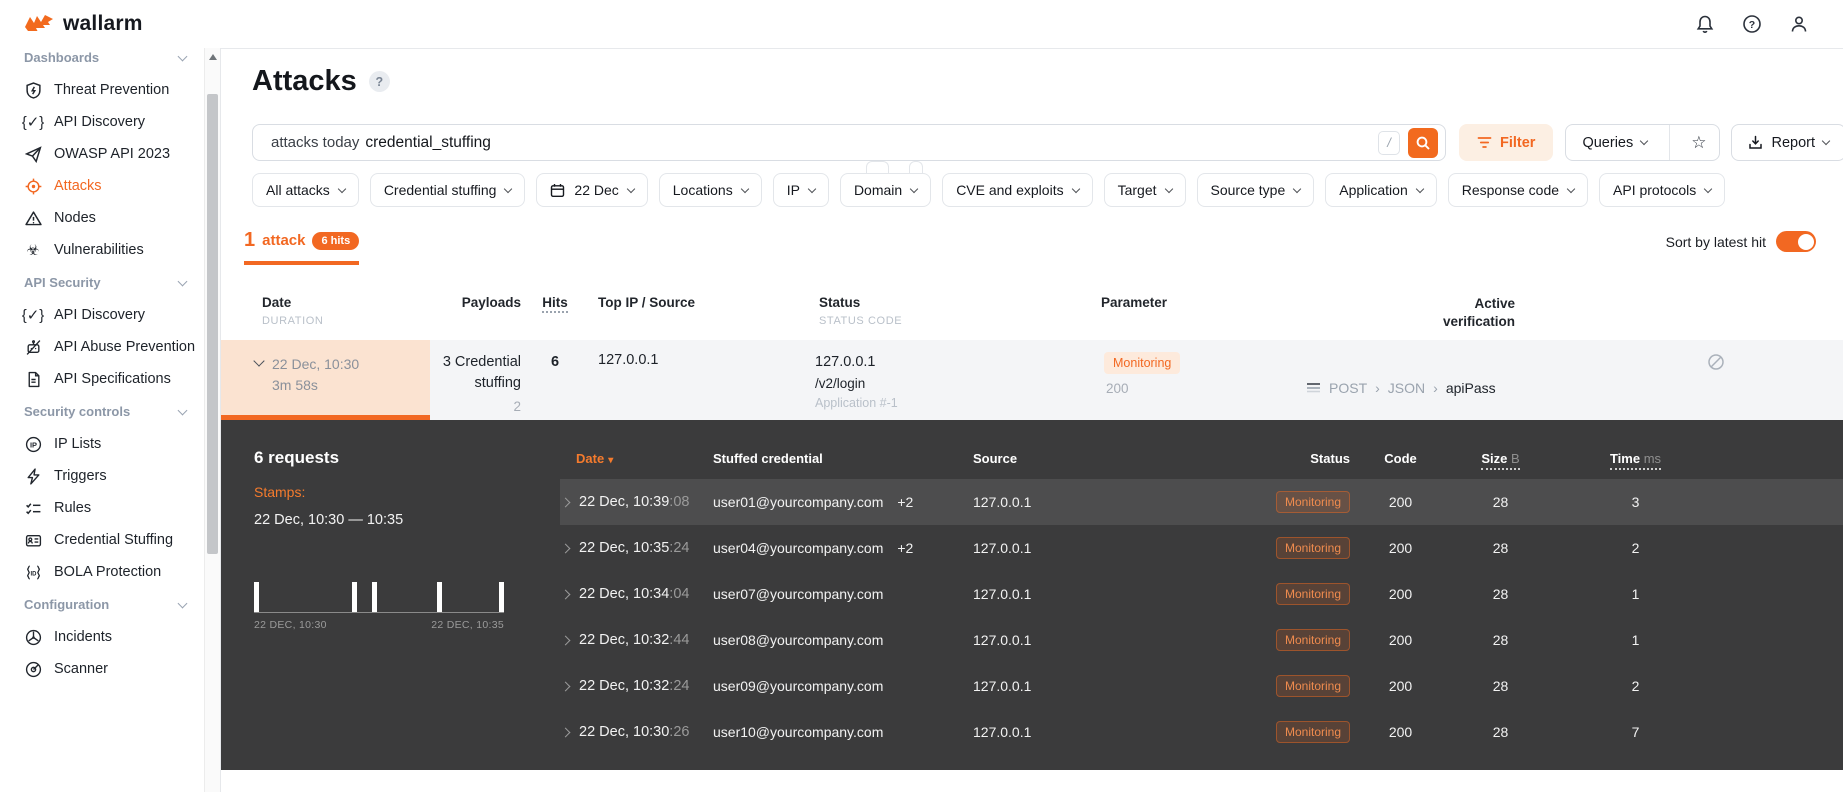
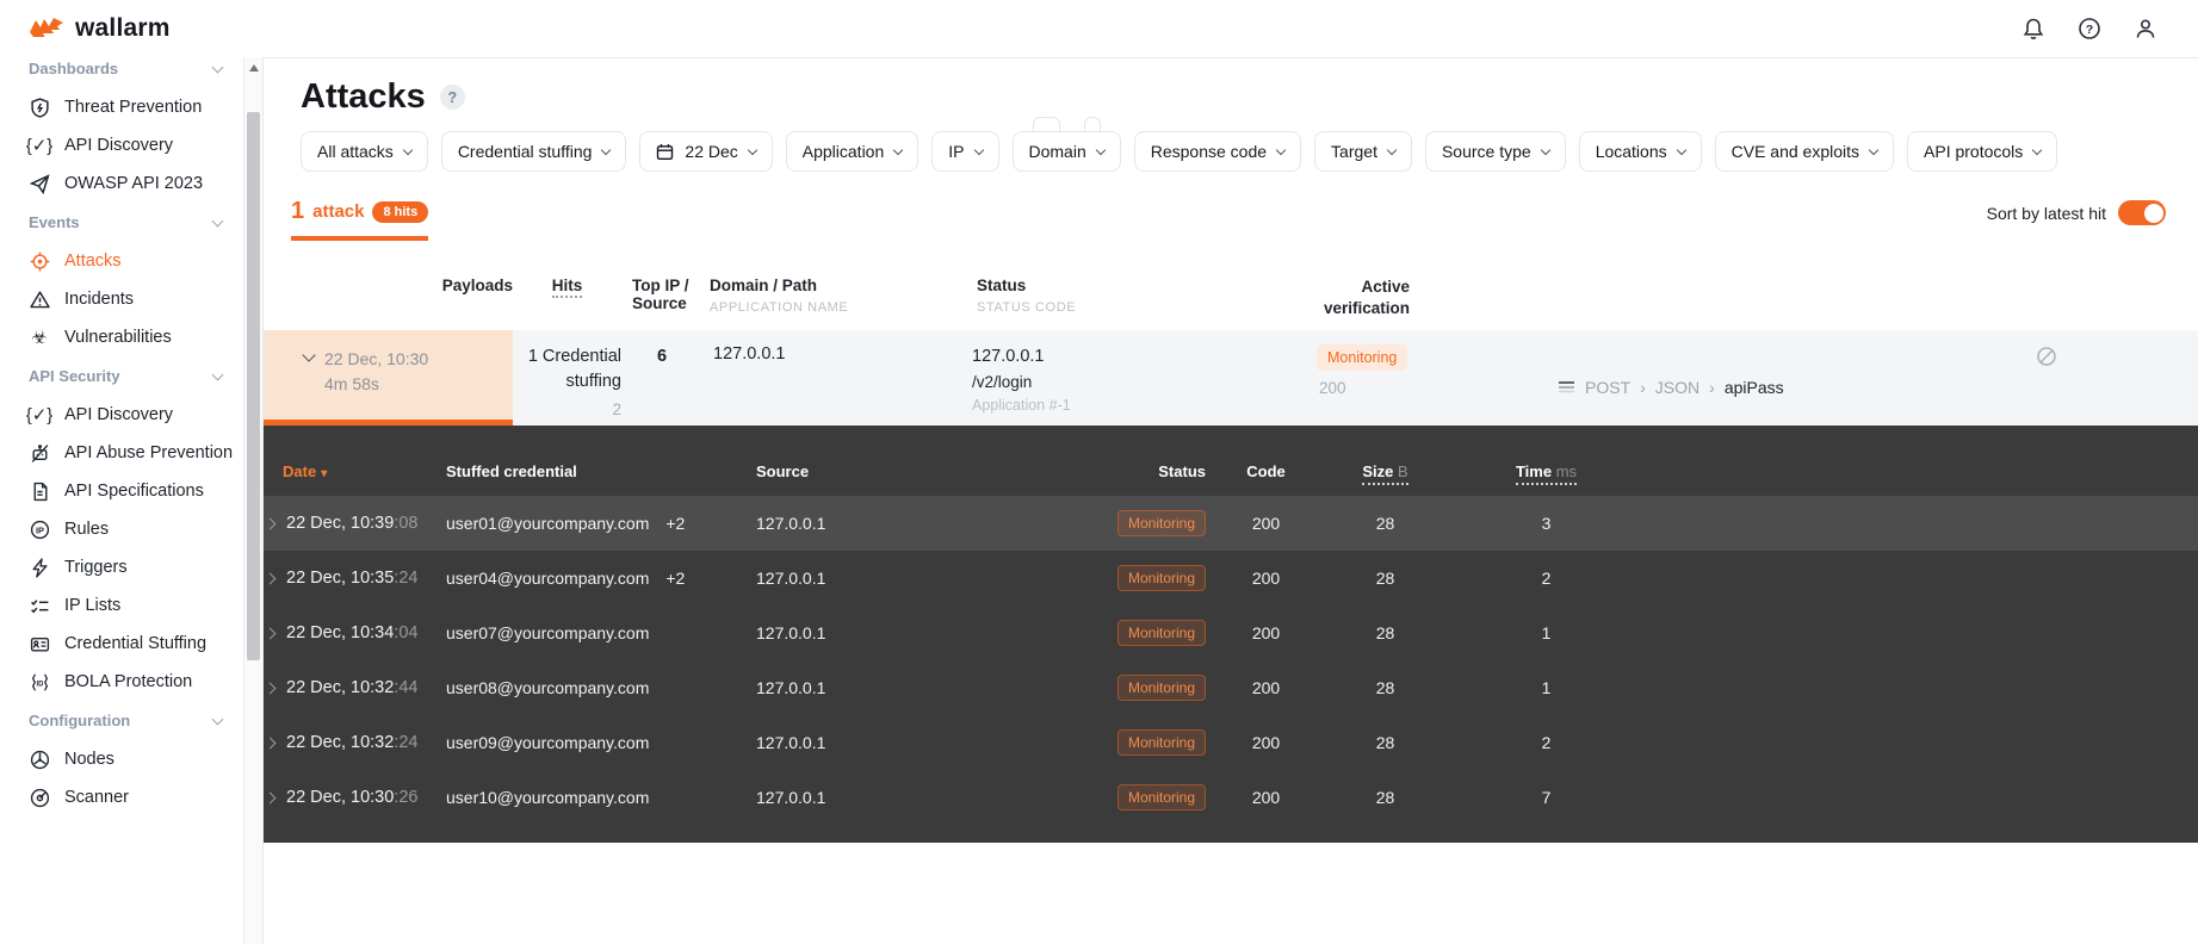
  wallarm
  ?
  Dashboards
  Threat Prevention
  {✓}
  API Discovery
  OWASP API 2023
+ Events
  Attacks
- Nodes
+ Incidents
  ☣
  Vulnerabilities
  API Security
  {✓}
  API Discovery
  API Abuse Prevention
  API Specifications
- Security controls
  IP
- IP Lists
+ Rules
  Triggers
- Rules
+ IP Lists
  Credential Stuffing
  BOLA Protection
  Configuration
- Incidents
+ Nodes
  Scanner
  Attacks
  ?
- attacks today credential_stuffing
- /
- Filter
- Queries
- ☆
- Report
  All attacks
  Credential stuffing
  22 Dec
- Locations
+ Application
  IP
  Domain
- CVE and exploits
+ Response code
  Target
  Source type
- Application
+ Locations
- Response code
+ CVE and exploits
  API protocols
  1
  attack
- 6 hits
+ 8 hits
  Sort by latest hit
- Date
- DURATION
  Payloads
  Hits
  Top IP / Source
+ Domain / Path
+ APPLICATION NAME
  Status
  STATUS CODE
- Parameter
  Active verification
  22 Dec, 10:30
- 3m 58s
+ 4m 58s
- 3 Credential stuffing
+ 1 Credential stuffing
  2
  6
  127.0.0.1
  127.0.0.1
  /v2/login
  Application #-1
  Monitoring
  200
  POST
  ›
  JSON
  ›
  apiPass
- 6 requests
- Stamps:
- 22 Dec, 10:30 — 10:35
- 22 DEC, 10:30
- 22 DEC, 10:35
  Date ▾
  Stuffed credential
  Source
  Status
  Code
  Size B
  Time ms
  22 Dec, 10:39:08
  user01@yourcompany.com
  +2
  127.0.0.1
  Monitoring
  200
  28
  3
  22 Dec, 10:35:24
  user04@yourcompany.com
  +2
  127.0.0.1
  Monitoring
  200
  28
  2
  22 Dec, 10:34:04
  user07@yourcompany.com
  127.0.0.1
  Monitoring
  200
  28
  1
  22 Dec, 10:32:44
  user08@yourcompany.com
  127.0.0.1
  Monitoring
  200
  28
  1
  22 Dec, 10:32:24
  user09@yourcompany.com
  127.0.0.1
  Monitoring
  200
  28
  2
  22 Dec, 10:30:26
  user10@yourcompany.com
  127.0.0.1
  Monitoring
  200
  28
  7
